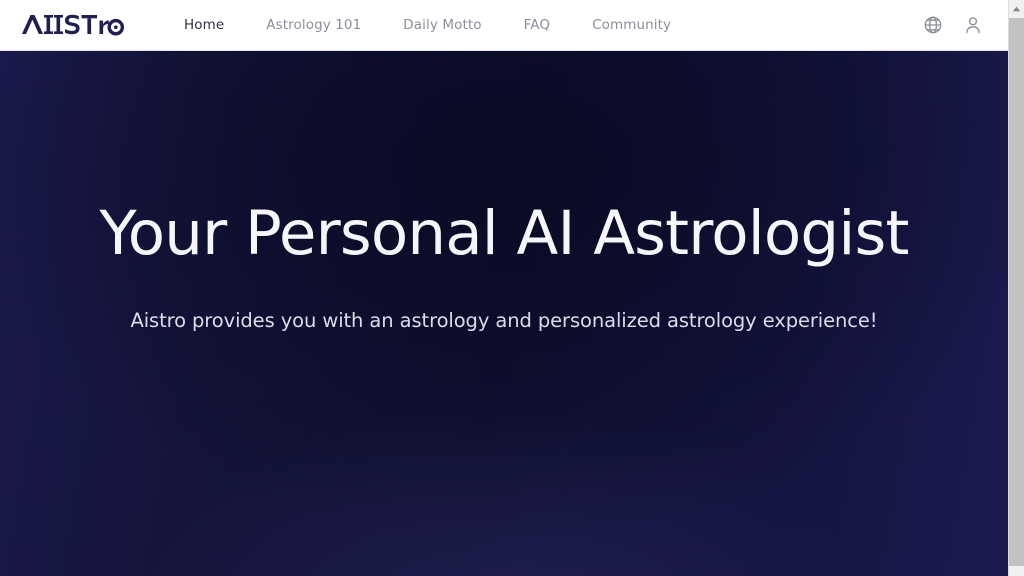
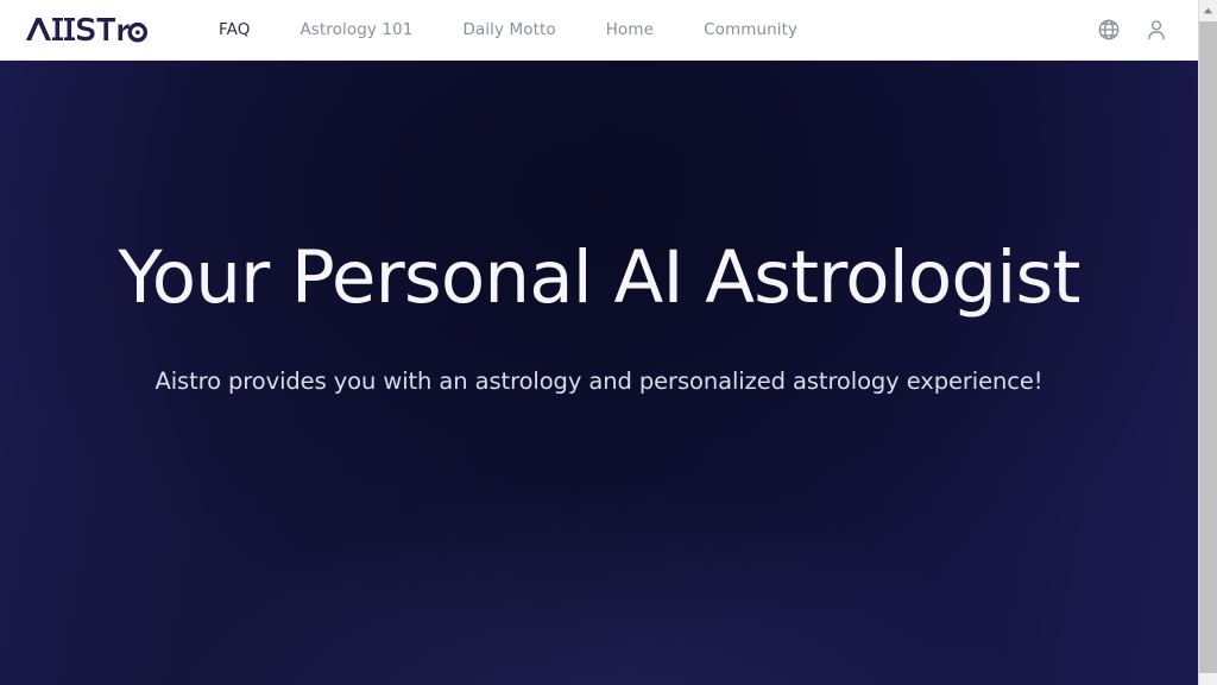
- Home
+ FAQ
  Astrology 101
  Daily Motto
- FAQ
+ Home
  Community
  Your Personal AI Astrologist
  Aistro provides you with an astrology and personalized astrology experience!
